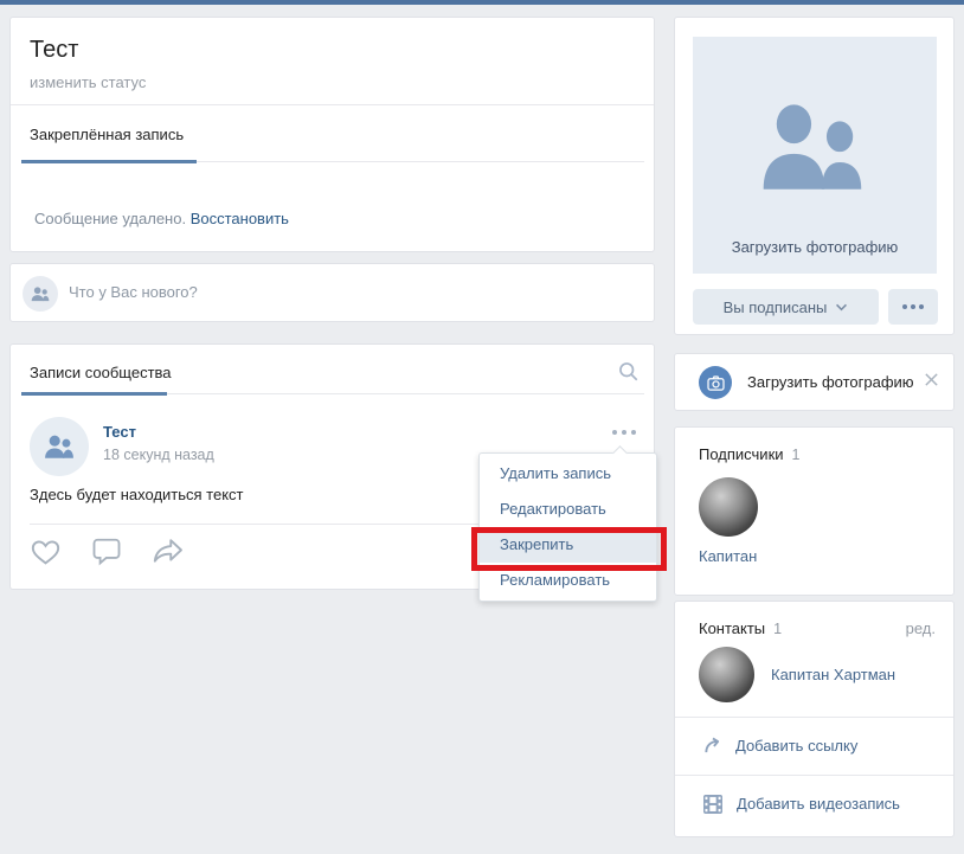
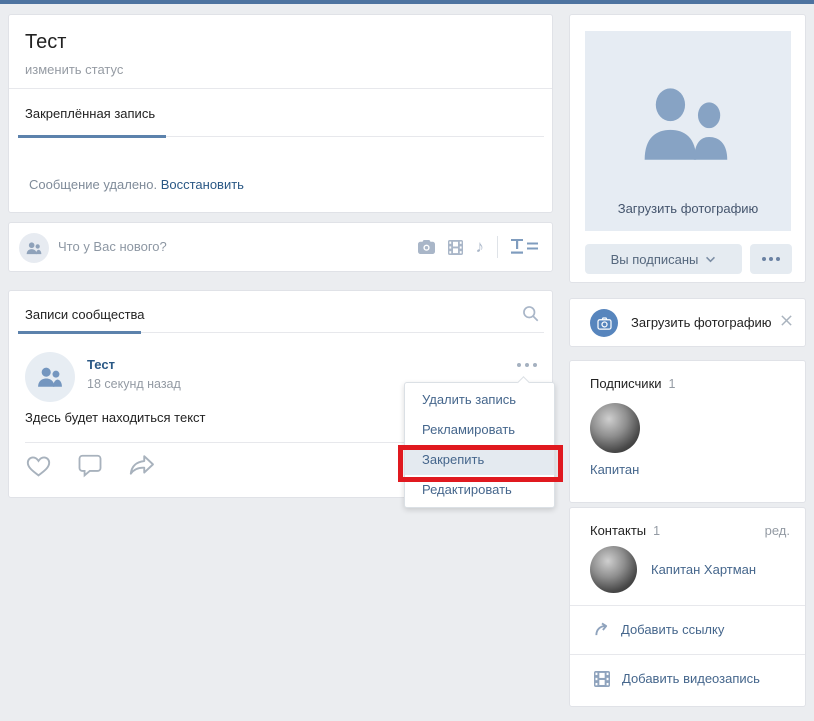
  Тест
  изменить статус
  Закреплённая запись
  Сообщение удалено. Восстановить
  Что у Вас нового?
+ ♪
  Записи сообщества
  Тест
  18 секунд назад
  Здесь будет находиться текст
  Удалить запись
- Редактировать
+ Рекламировать
  Закрепить
- Рекламировать
+ Редактировать
  Загрузить фотографию
  Вы подписаны
  Загрузить фотографию
  Подписчики 1
  Капитан
  Контакты 1
  ред.
  Капитан Хартман
  Добавить ссылку
  Добавить видеозапись
